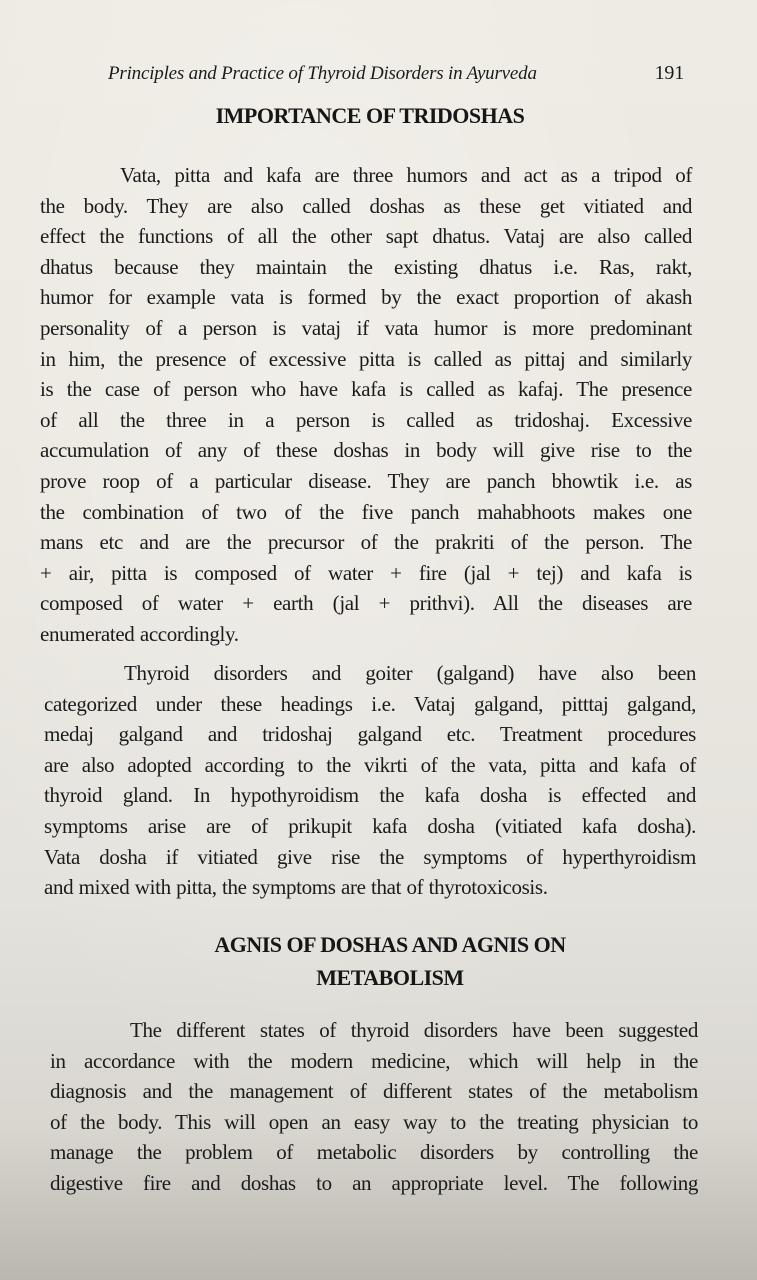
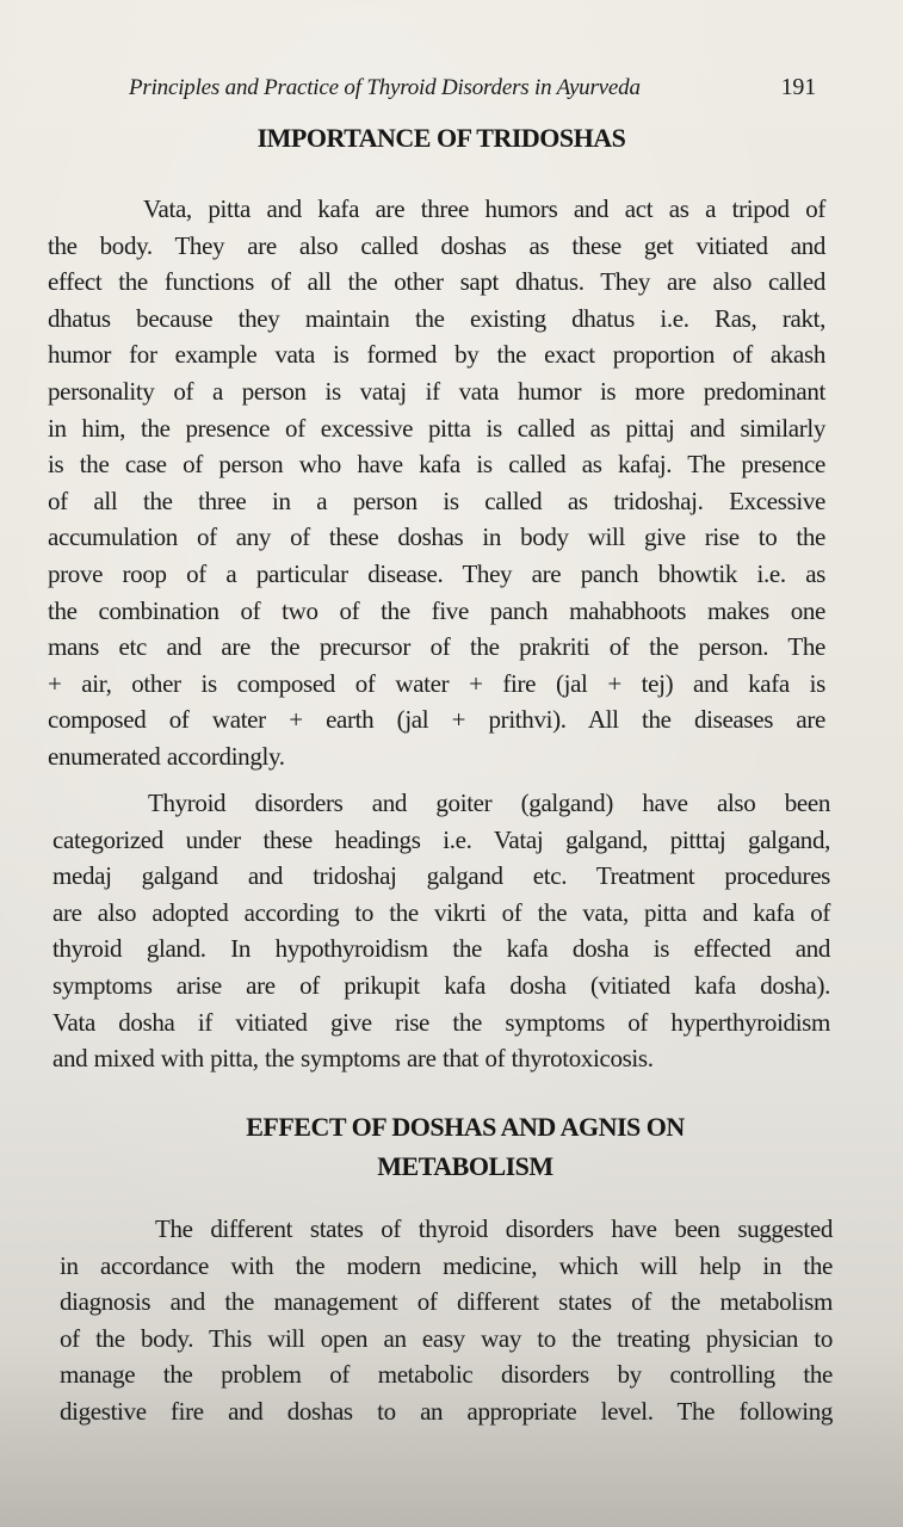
  Principles and Practice of Thyroid Disorders in Ayurveda
  191
  IMPORTANCE OF TRIDOSHAS
  Vata, pitta and kafa are three humors and act as a tripod of
  the body. They are also called doshas as these get vitiated and
- effect the functions of all the other sapt dhatus. Vataj are also called
+ effect the functions of all the other sapt dhatus. They are also called
  dhatus because they maintain the existing dhatus i.e. Ras, rakt,
  humor for example vata is formed by the exact proportion of akash
  personality of a person is vataj if vata humor is more predominant
  in him, the presence of excessive pitta is called as pittaj and similarly
  is the case of person who have kafa is called as kafaj. The presence
  of all the three in a person is called as tridoshaj. Excessive
  accumulation of any of these doshas in body will give rise to the
  prove roop of a particular disease. They are panch bhowtik i.e. as
  the combination of two of the five panch mahabhoots makes one
  mans etc and are the precursor of the prakriti of the person. The
- + air, pitta is composed of water + fire (jal + tej) and kafa is
+ + air, other is composed of water + fire (jal + tej) and kafa is
  composed of water + earth (jal + prithvi). All the diseases are
  enumerated accordingly.
  Thyroid disorders and goiter (galgand) have also been
  categorized under these headings i.e. Vataj galgand, pitttaj galgand,
  medaj galgand and tridoshaj galgand etc. Treatment procedures
  are also adopted according to the vikrti of the vata, pitta and kafa of
  thyroid gland. In hypothyroidism the kafa dosha is effected and
  symptoms arise are of prikupit kafa dosha (vitiated kafa dosha).
  Vata dosha if vitiated give rise the symptoms of hyperthyroidism
  and mixed with pitta, the symptoms are that of thyrotoxicosis.
- AGNIS OF DOSHAS AND AGNIS ON
+ EFFECT OF DOSHAS AND AGNIS ON
  METABOLISM
  The different states of thyroid disorders have been suggested
  in accordance with the modern medicine, which will help in the
  diagnosis and the management of different states of the metabolism
  of the body. This will open an easy way to the treating physician to
  manage the problem of metabolic disorders by controlling the
  digestive fire and doshas to an appropriate level. The following
